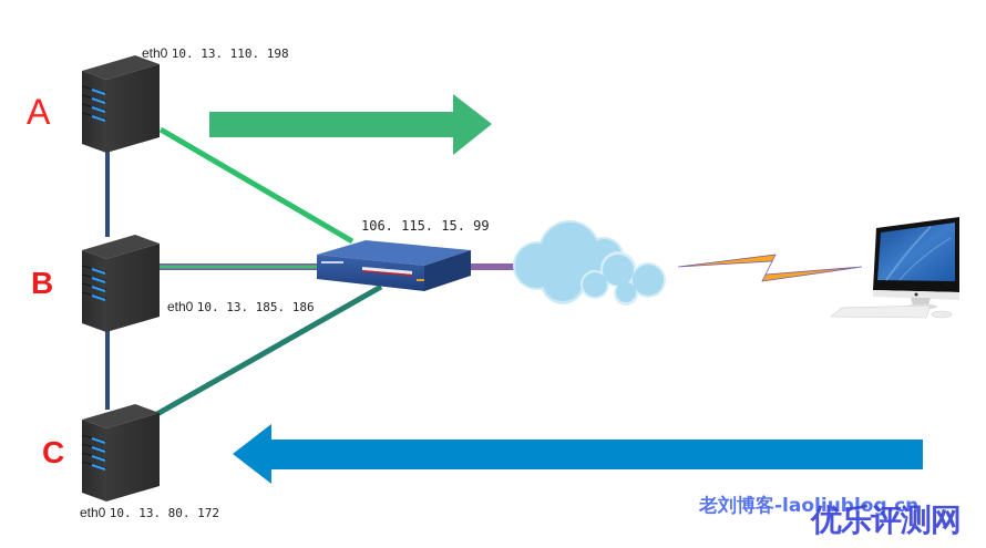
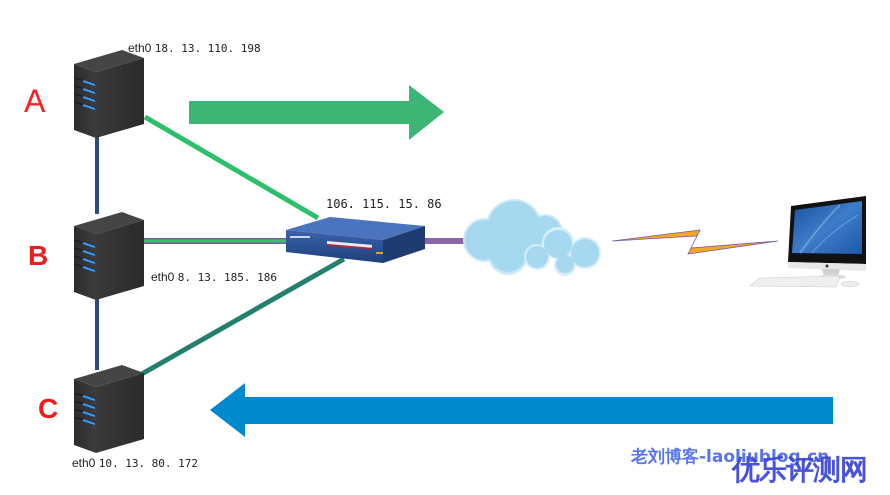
  A
  B
  C
- eth0 10. 13. 110. 198
+ eth0 18. 13. 110. 198
- eth0 10. 13. 185. 186
+ eth0 8. 13. 185. 186
  eth0 10. 13. 80. 172
- 106. 115. 15. 99
+ 106. 115. 15. 86
  老刘博客-laoliublog.cn
  优乐评测网
